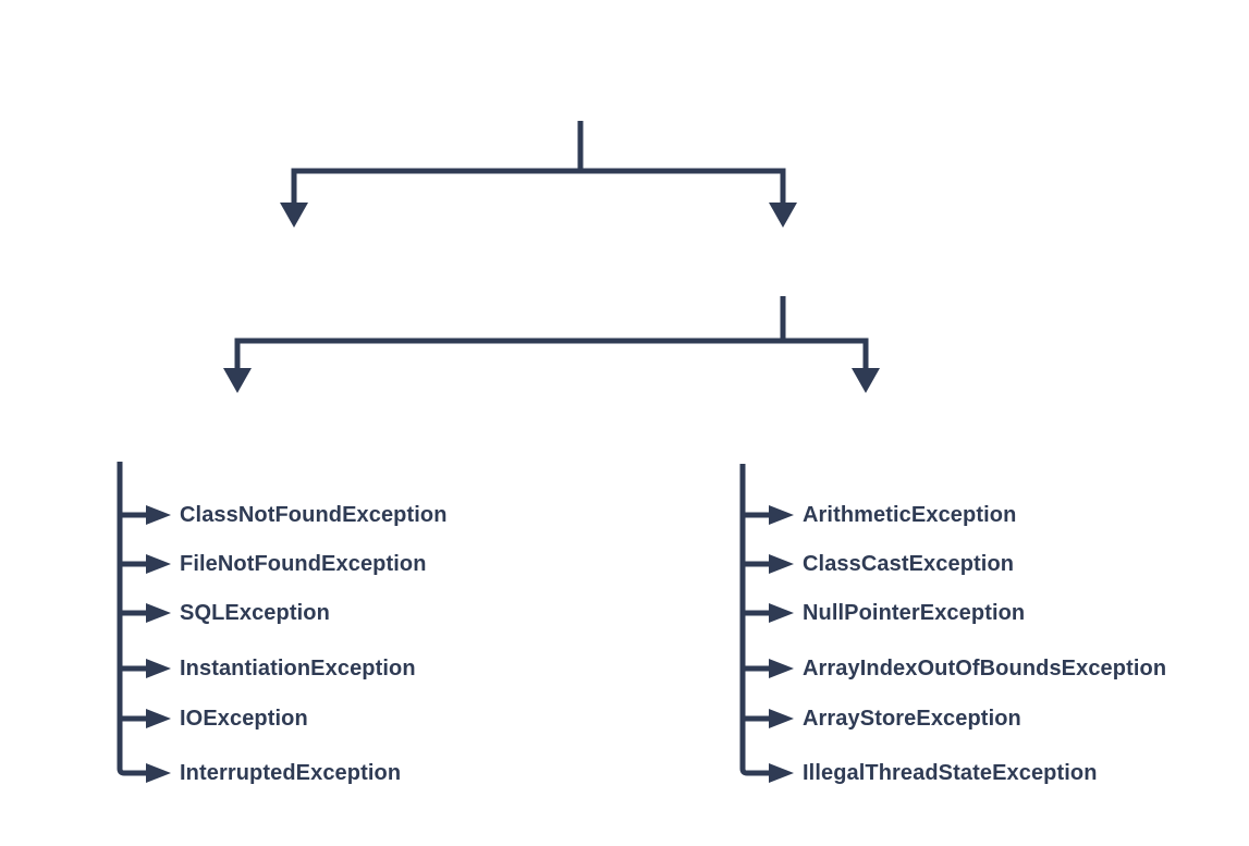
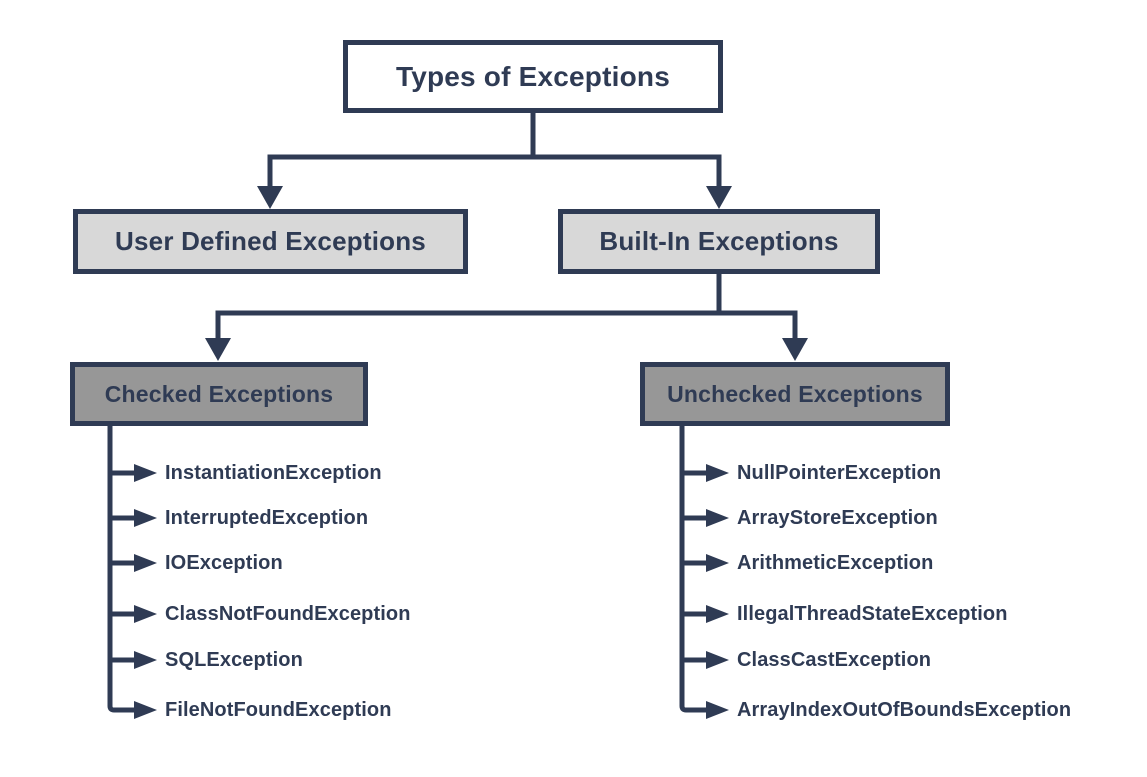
+ Types of Exceptions
+ User Defined Exceptions
+ Built-In Exceptions
+ Checked Exceptions
+ Unchecked Exceptions
- ClassNotFoundException
+ InstantiationException
- FileNotFoundException
+ InterruptedException
- SQLException
+ IOException
- InstantiationException
+ ClassNotFoundException
- IOException
+ SQLException
- InterruptedException
+ FileNotFoundException
- ArithmeticException
+ NullPointerException
- ClassCastException
+ ArrayStoreException
- NullPointerException
+ ArithmeticException
- ArrayIndexOutOfBoundsException
+ IllegalThreadStateException
- ArrayStoreException
+ ClassCastException
- IllegalThreadStateException
+ ArrayIndexOutOfBoundsException
